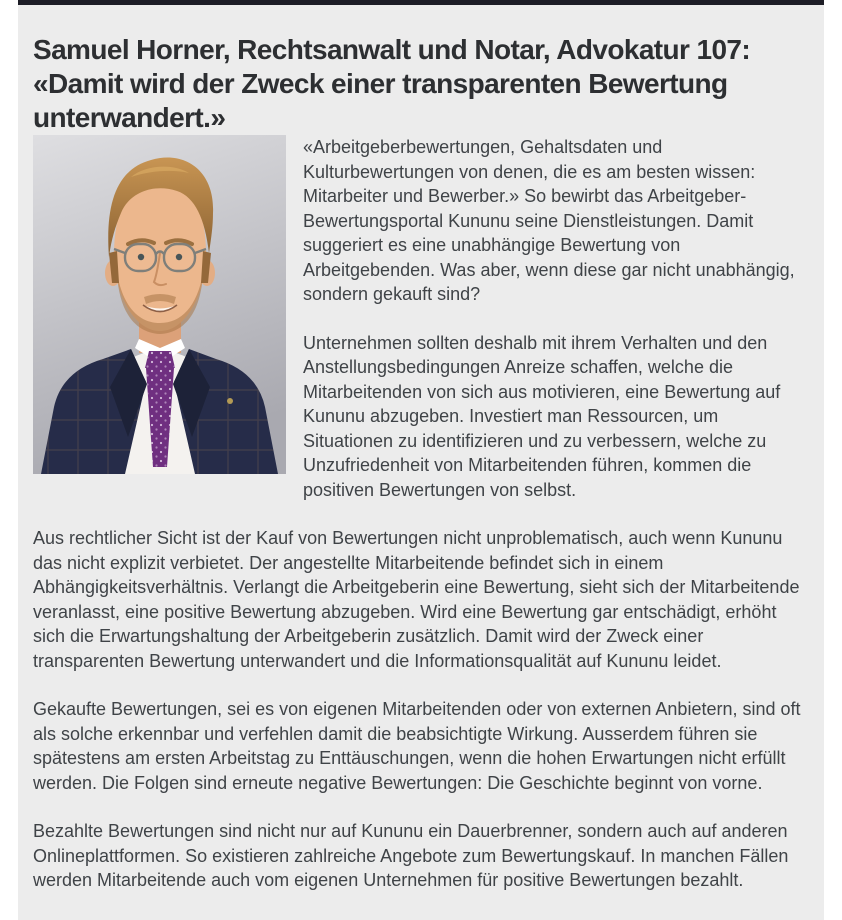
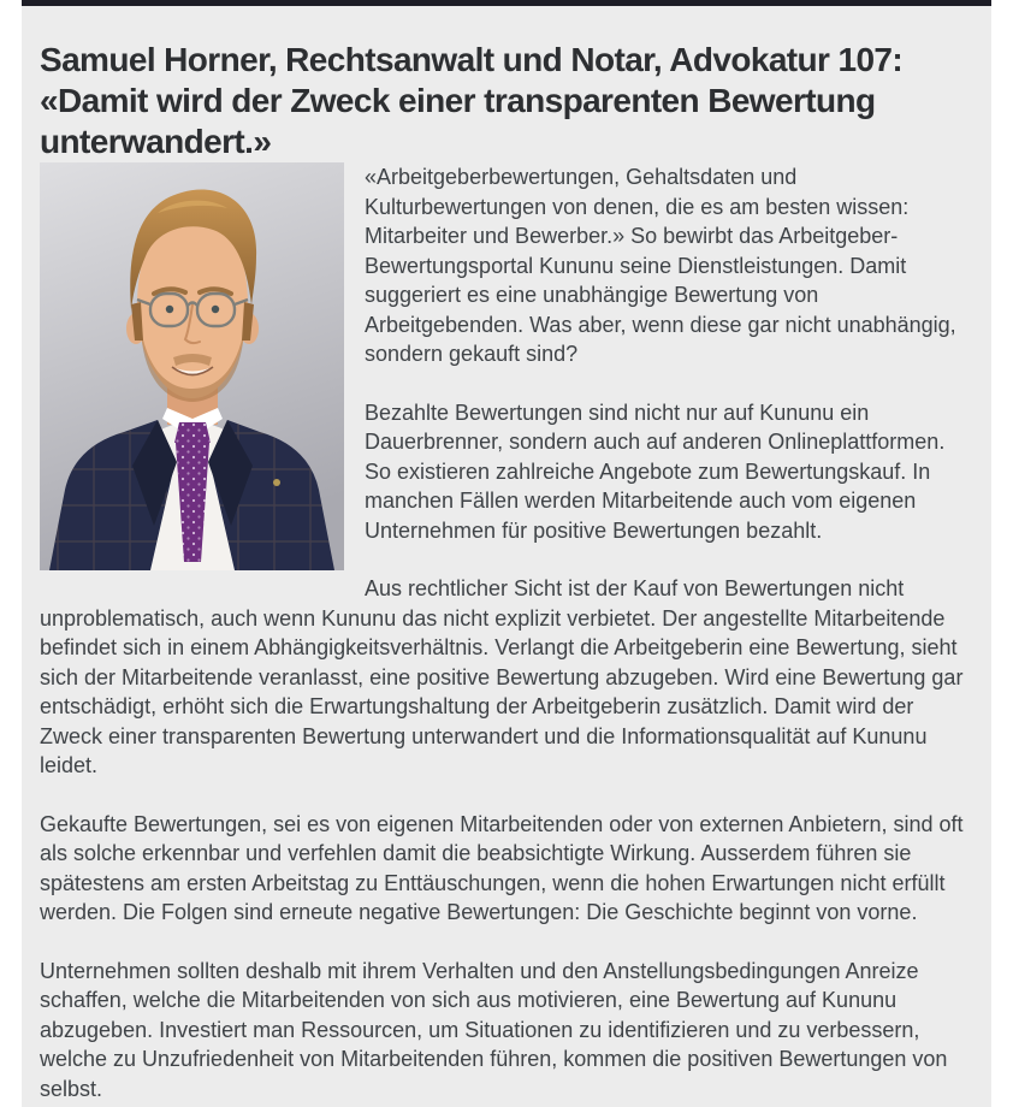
  Samuel Horner, Rechtsanwalt und Notar, Advokatur 107: «Damit wird der Zweck einer transparenten Bewertung unterwandert.»
  «Arbeitgeberbewertungen, Gehaltsdaten und Kulturbewertungen von denen, die es am besten wissen: Mitarbeiter und Bewerber.» So bewirbt das Arbeitgeber-Bewertungsportal Kununu seine Dienstleistungen. Damit suggeriert es eine unabhängige Bewertung von Arbeitgebenden. Was aber, wenn diese gar nicht unabhängig, sondern gekauft sind?
- Unternehmen sollten deshalb mit ihrem Verhalten und den Anstellungsbedingungen Anreize schaffen, welche die Mitarbeitenden von sich aus motivieren, eine Bewertung auf Kununu abzugeben. Investiert man Ressourcen, um Situationen zu identifizieren und zu verbessern, welche zu Unzufriedenheit von Mitarbeitenden führen, kommen die positiven Bewertungen von selbst.
+ Bezahlte Bewertungen sind nicht nur auf Kununu ein Dauerbrenner, sondern auch auf anderen Onlineplattformen. So existieren zahlreiche Angebote zum Bewertungskauf. In manchen Fällen werden Mitarbeitende auch vom eigenen Unternehmen für positive Bewertungen bezahlt.
  Aus rechtlicher Sicht ist der Kauf von Bewertungen nicht unproblematisch, auch wenn Kununu das nicht explizit verbietet. Der angestellte Mitarbeitende befindet sich in einem Abhängigkeitsverhältnis. Verlangt die Arbeitgeberin eine Bewertung, sieht sich der Mitarbeitende veranlasst, eine positive Bewertung abzugeben. Wird eine Bewertung gar entschädigt, erhöht sich die Erwartungshaltung der Arbeitgeberin zusätzlich. Damit wird der Zweck einer transparenten Bewertung unterwandert und die Informationsqualität auf Kununu leidet.
  Gekaufte Bewertungen, sei es von eigenen Mitarbeitenden oder von externen Anbietern, sind oft als solche erkennbar und verfehlen damit die beabsichtigte Wirkung. Ausserdem führen sie spätestens am ersten Arbeitstag zu Enttäuschungen, wenn die hohen Erwartungen nicht erfüllt werden. Die Folgen sind erneute negative Bewertungen: Die Geschichte beginnt von vorne.
- Bezahlte Bewertungen sind nicht nur auf Kununu ein Dauerbrenner, sondern auch auf anderen Onlineplattformen. So existieren zahlreiche Angebote zum Bewertungskauf. In manchen Fällen werden Mitarbeitende auch vom eigenen Unternehmen für positive Bewertungen bezahlt.
+ Unternehmen sollten deshalb mit ihrem Verhalten und den Anstellungsbedingungen Anreize schaffen, welche die Mitarbeitenden von sich aus motivieren, eine Bewertung auf Kununu abzugeben. Investiert man Ressourcen, um Situationen zu identifizieren und zu verbessern, welche zu Unzufriedenheit von Mitarbeitenden führen, kommen die positiven Bewertungen von selbst.
